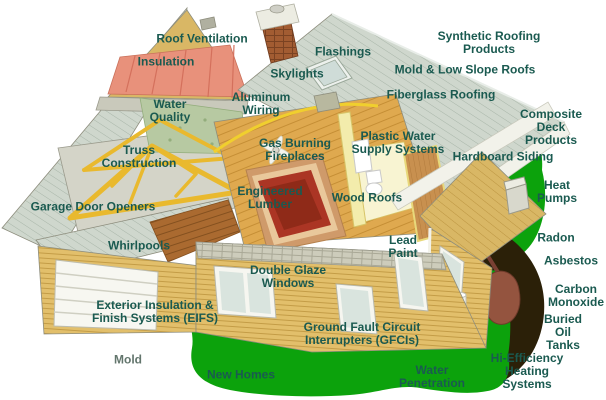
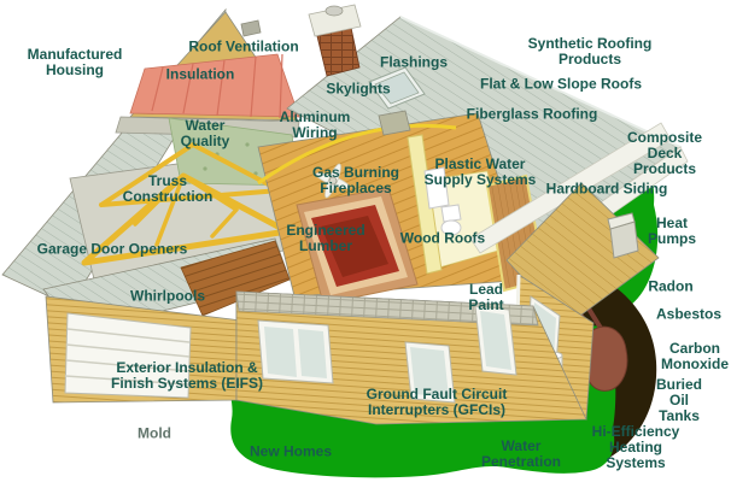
+ Manufactured
+ Housing
  Roof Ventilation
  Insulation
  Flashings
  Synthetic Roofing Products
  Skylights
- Mold & Low Slope Roofs
+ Flat & Low Slope Roofs
  Water
  Quality
  Aluminum
  Wiring
  Fiberglass Roofing
  Gas Burning
  Fireplaces
  Plastic Water
  Supply Systems
  Composite Deck
  Products
  Hardboard Siding
  Truss
  Construction
  Heat
  Pumps
  Engineered
  Lumber
  Wood Roofs
  Garage Door Openers
  Radon
  Whirlpools
  Lead
  Paint
  Asbestos
- Double Glaze
- Windows
  Carbon
  Monoxide
  Exterior Insulation &
  Finish Systems (EIFS)
  Buried
  Oil Tanks
  Ground Fault Circuit
  Interrupters (GFCIs)
  Mold
  New Homes
  Water
  Penetration
  Hi-Efficiency
  Heating Systems
